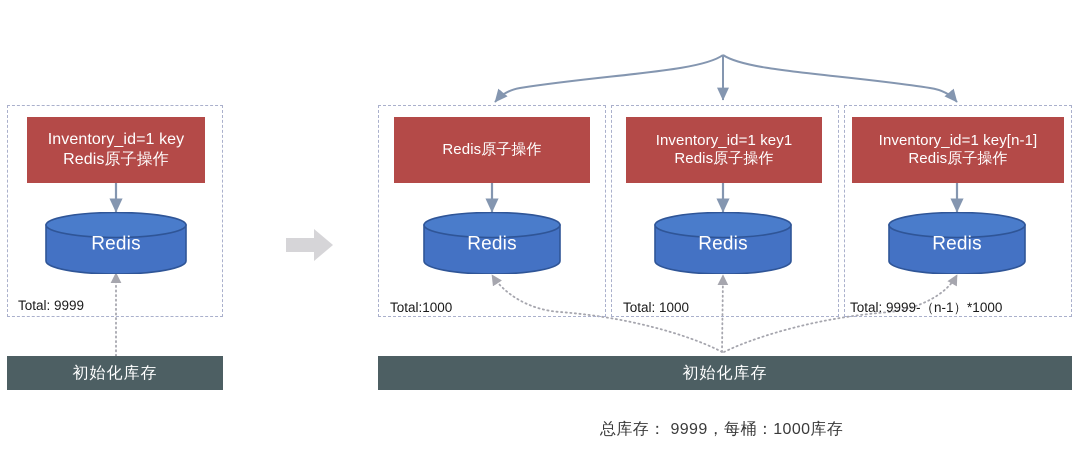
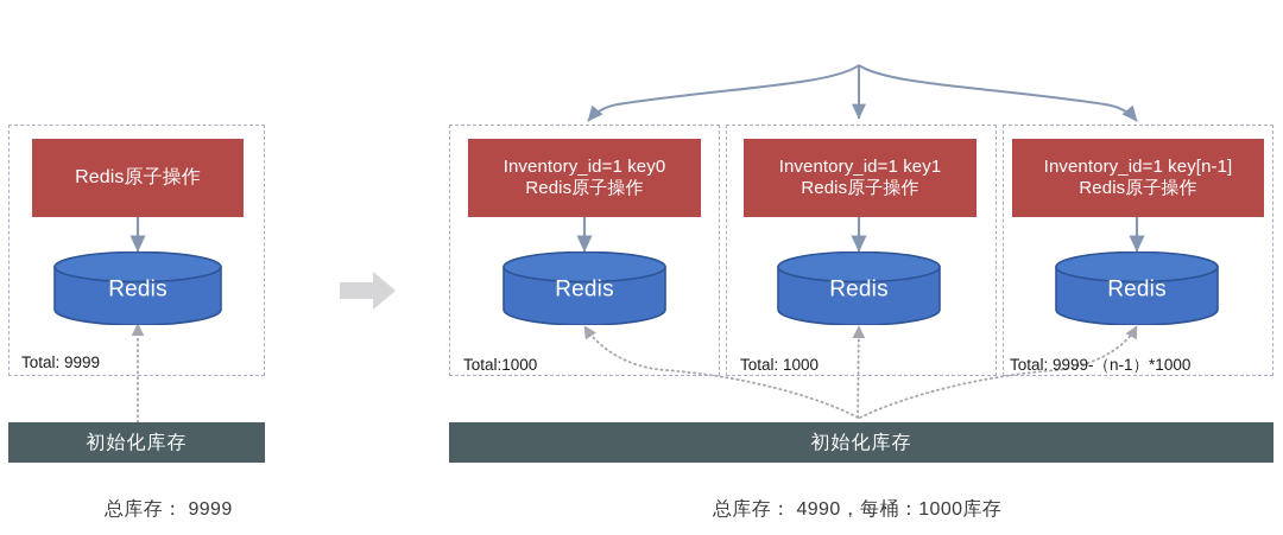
- Inventory_id=1 key
  Redis原子操作
  Redis
  Total: 9999
  初始化库存
+ 总库存： 9999
+ Inventory_id=1 key0
  Redis原子操作
  Redis
  Total:1000
  Inventory_id=1 key1
  Redis原子操作
  Redis
  Total: 1000
  Inventory_id=1 key[n-1]
  Redis原子操作
  Redis
  Total: 9999-（n-1）*1000
  初始化库存
- 总库存： 9999，每桶：1000库存
+ 总库存： 4990，每桶：1000库存
